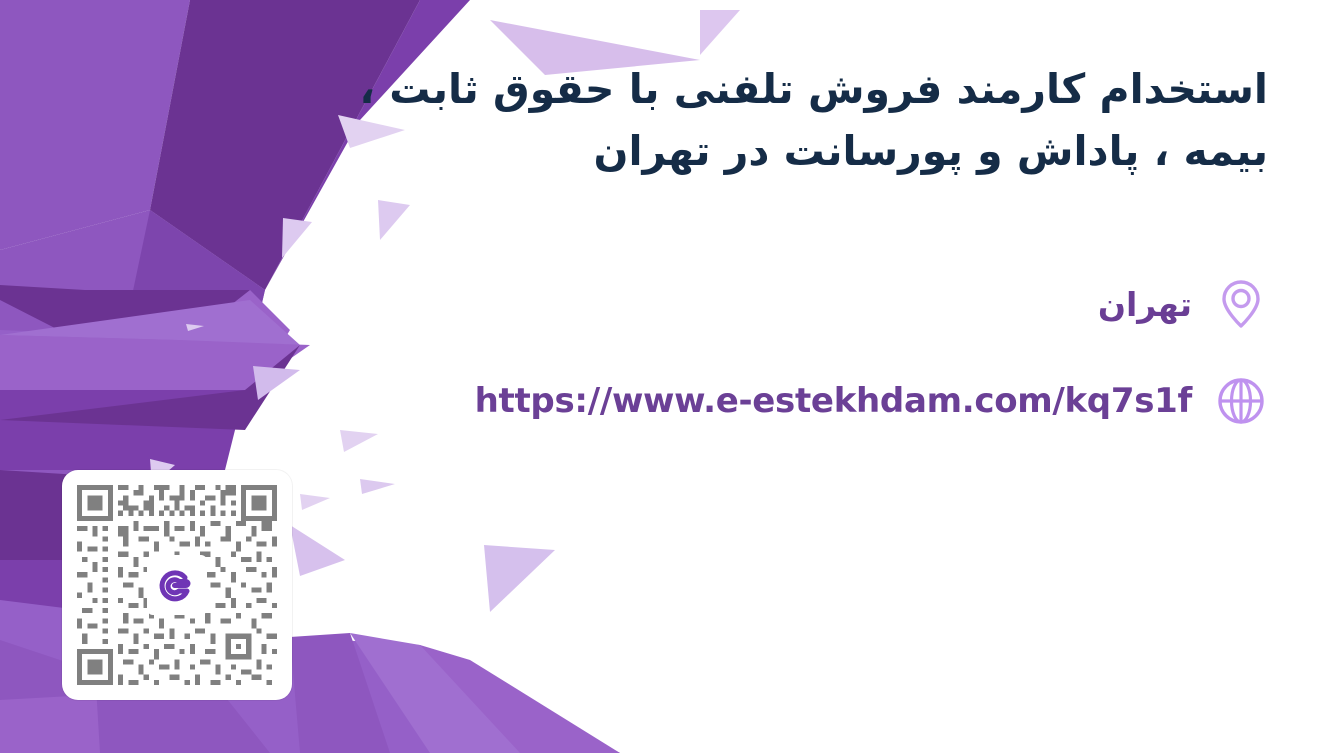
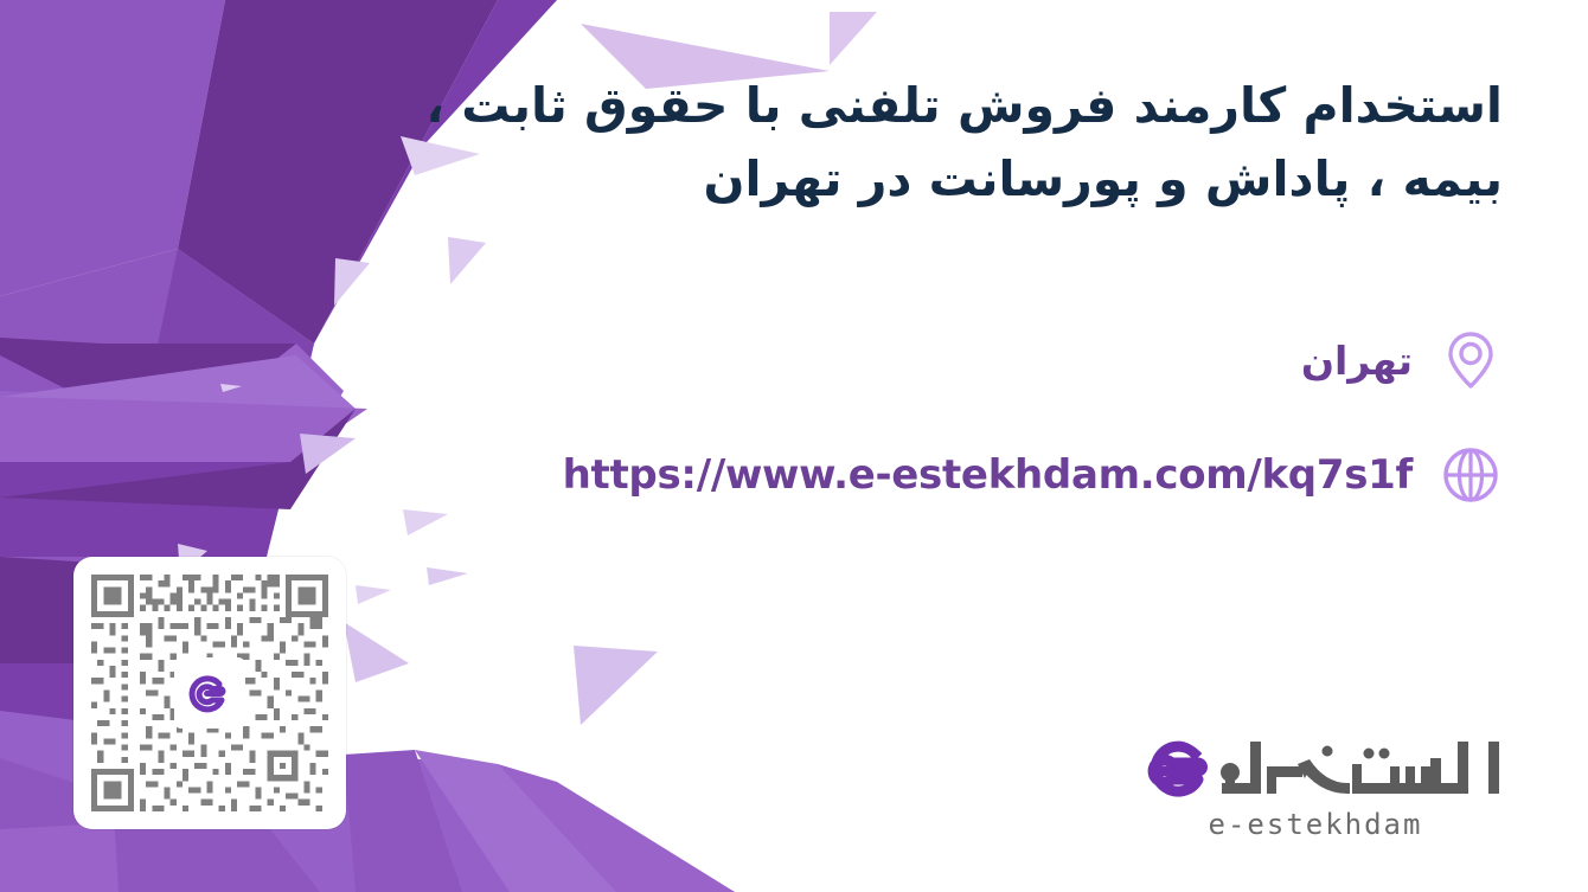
  استخدام کارمند فروش تلفنی با حقوق ثابت ،
  بیمه ، پاداش و پورسانت در تهران
  تهران
  https://www.e-estekhdam.com/kq7s1f
+ e-estekhdam
